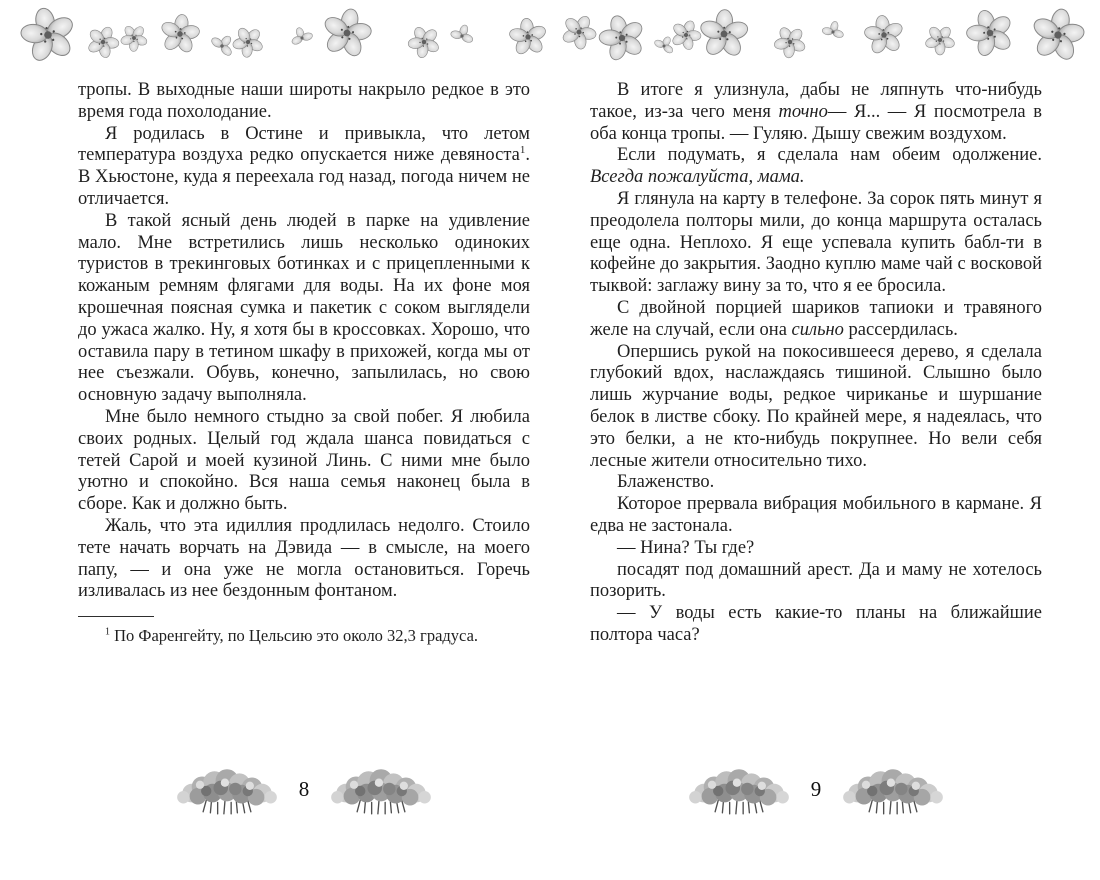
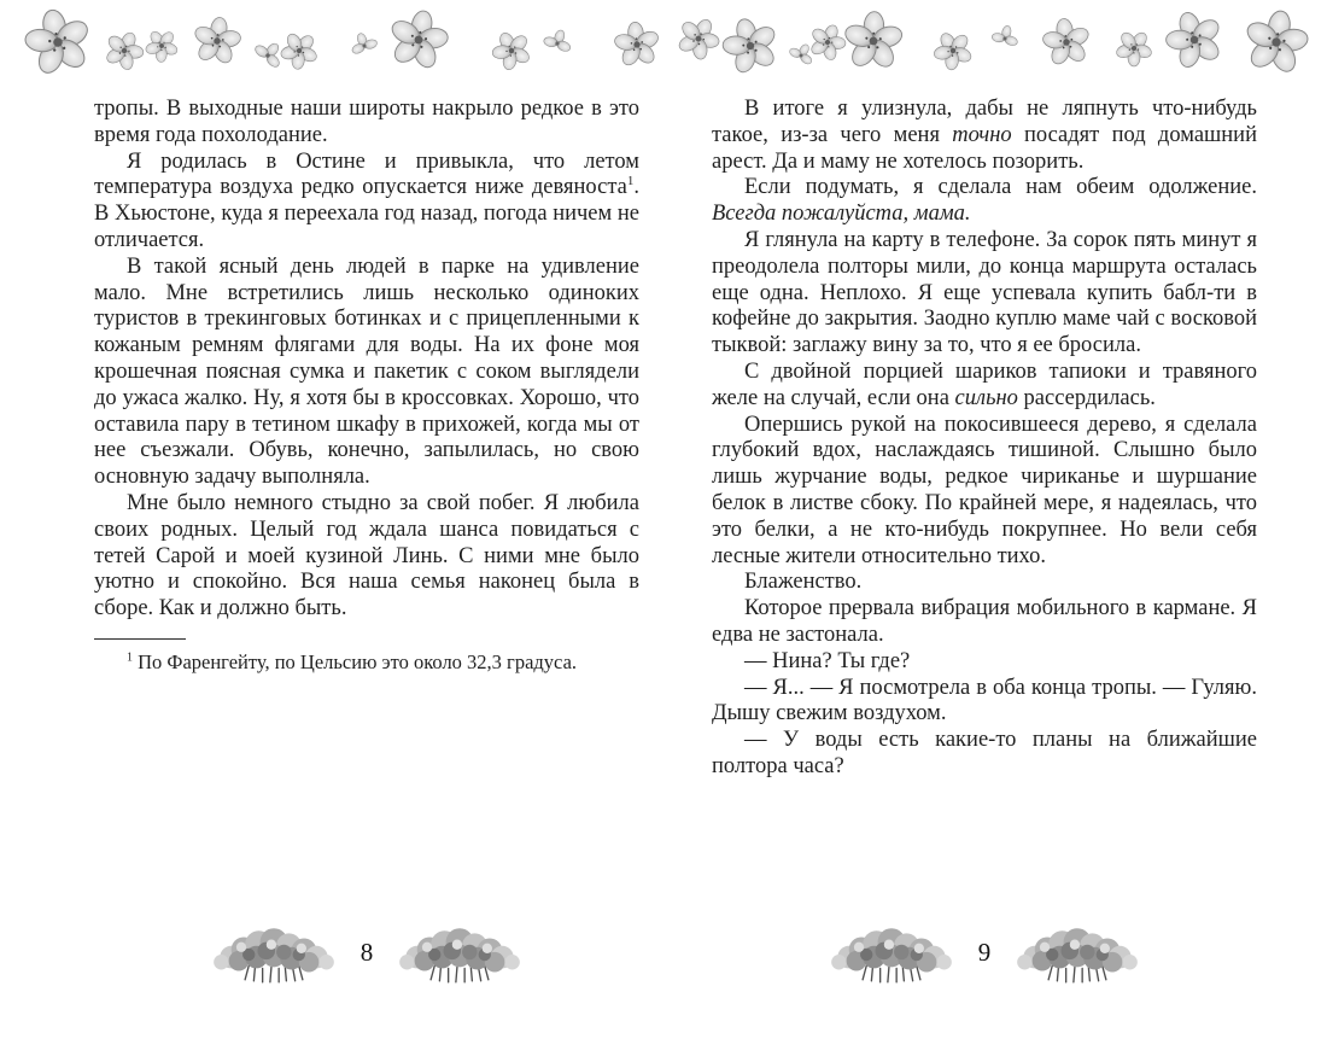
  тропы. В выходные наши широты накрыло ред­кое в это время года похолодание.
  Я родилась в Остине и привыкла, что летом температура воздуха редко опускается ниже де­вя­носта1. В Хьюстоне, куда я переехала год назад, погода ничем не отличается.
  В такой ясный день людей в парке на удивле­ние мало. Мне встретились лишь несколько оди­но­ких туристов в трекинговых ботинках и с при­цеп­лен­ными к кожаным ремням флягами для воды. На их фоне моя крошечная поясная сумка и пакетик с соком выглядели до ужаса жалко. Ну, я хотя бы в кроссовках. Хорошо, что оставила пару в тетином шкафу в прихожей, когда мы от нее съезжали. Обувь, конечно, запылилась, но свою основную задачу выполняла.
  Мне было немного стыдно за свой побег. Я любила своих родных. Целый год ждала шан­са повидаться с тетей Сарой и моей кузиной Линь. С ними мне было уютно и спокойно. Вся наша семья наконец была в сборе. Как и дол­жно быть.
- Жаль, что эта идиллия продлилась недолго. Стоило тете начать ворчать на Дэвида — в смыс­ле, на моего папу, — и она уже не могла оста­но­вить­ся. Горечь изливалась из нее бездонным фонтаном.
  1 По Фаренгейту, по Цельсию это около 32,3 гра­дуса.
- В итоге я улизнула, дабы не ляпнуть что-нибудь такое, из-за чего меня точно— Я... — Я посмотрела в оба конца тропы. — Гуляю. Дышу свежим воздухом.
+ В итоге я улизнула, дабы не ляпнуть что-нибудь такое, из-за чего меня точно посадят под домаш­ний арест. Да и маму не хотелось позорить.
  Если подумать, я сделала нам обеим одолже­ние. Всегда пожалуйста, мама.
  Я глянула на карту в телефоне. За сорок пять минут я преодолела полторы мили, до конца маршрута осталась еще одна. Неплохо. Я еще успевала купить бабл-ти в кофейне до закры­тия. Заодно куплю маме чай с восковой тыквой: заглажу вину за то, что я ее бросила.
  С двойной порцией шариков тапиоки и тра­вяного желе на случай, если она сильно рассер­ди­лась.
  Опершись рукой на покосившееся дерево, я сделала глубокий вдох, наслаждаясь тишиной. Слышно было лишь журчание воды, редкое чи­ри­канье и шуршание белок в листве сбоку. По крайней мере, я надеялась, что это белки, а не кто-нибудь покрупнее. Но вели себя лесные жи­те­ли относительно тихо.
  Блаженство.
  Которое прервала вибрация мобильного в кармане. Я едва не застонала.
  — Нина? Ты где?
- посадят под домаш­ний арест. Да и маму не хотелось позорить.
+ — Я... — Я посмотрела в оба конца тропы. — Гуляю. Дышу свежим воздухом.
  — У воды есть какие-то планы на ближайшие полтора часа?
  8
  9
